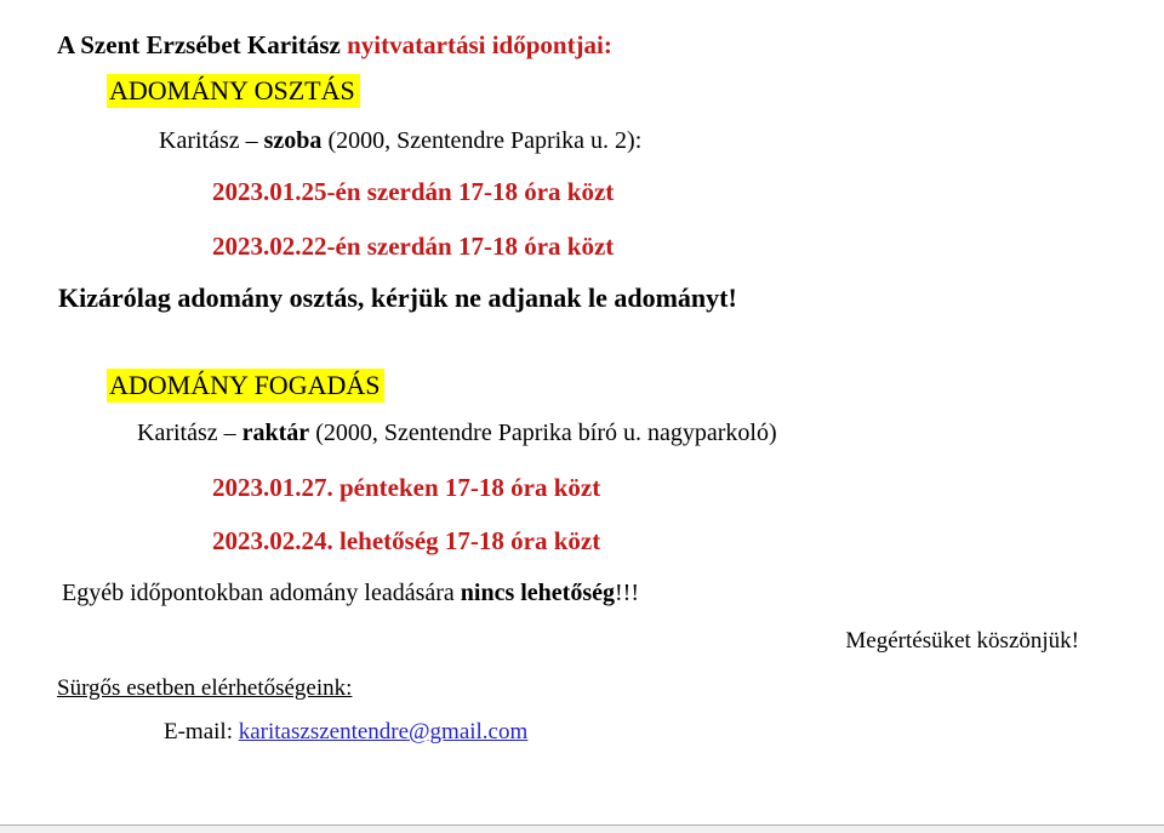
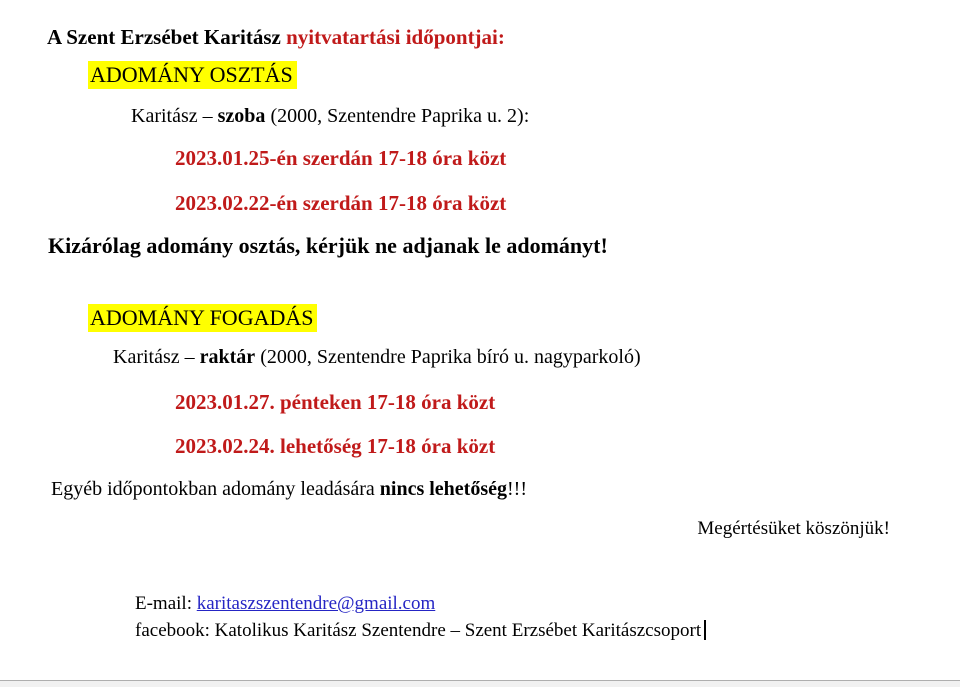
  A Szent Erzsébet Karitász nyitvatartási időpontjai:
  ADOMÁNY OSZTÁS
  Karitász – szoba (2000, Szentendre Paprika u. 2):
  2023.01.25-én szerdán 17-18 óra közt
  2023.02.22-én szerdán 17-18 óra közt
  Kizárólag adomány osztás, kérjük ne adjanak le adományt!
  ADOMÁNY FOGADÁS
  Karitász – raktár (2000, Szentendre Paprika bíró u. nagyparkoló)
  2023.01.27. pénteken 17-18 óra közt
  2023.02.24. lehetőség 17-18 óra közt
  Egyéb időpontokban adomány leadására nincs lehetőség!!!
  Megértésüket köszönjük!
- Sürgős esetben elérhetőségeink:
  E-mail: karitaszszentendre@gmail.com
+ facebook: Katolikus Karitász Szentendre – Szent Erzsébet Karitászcsoport
